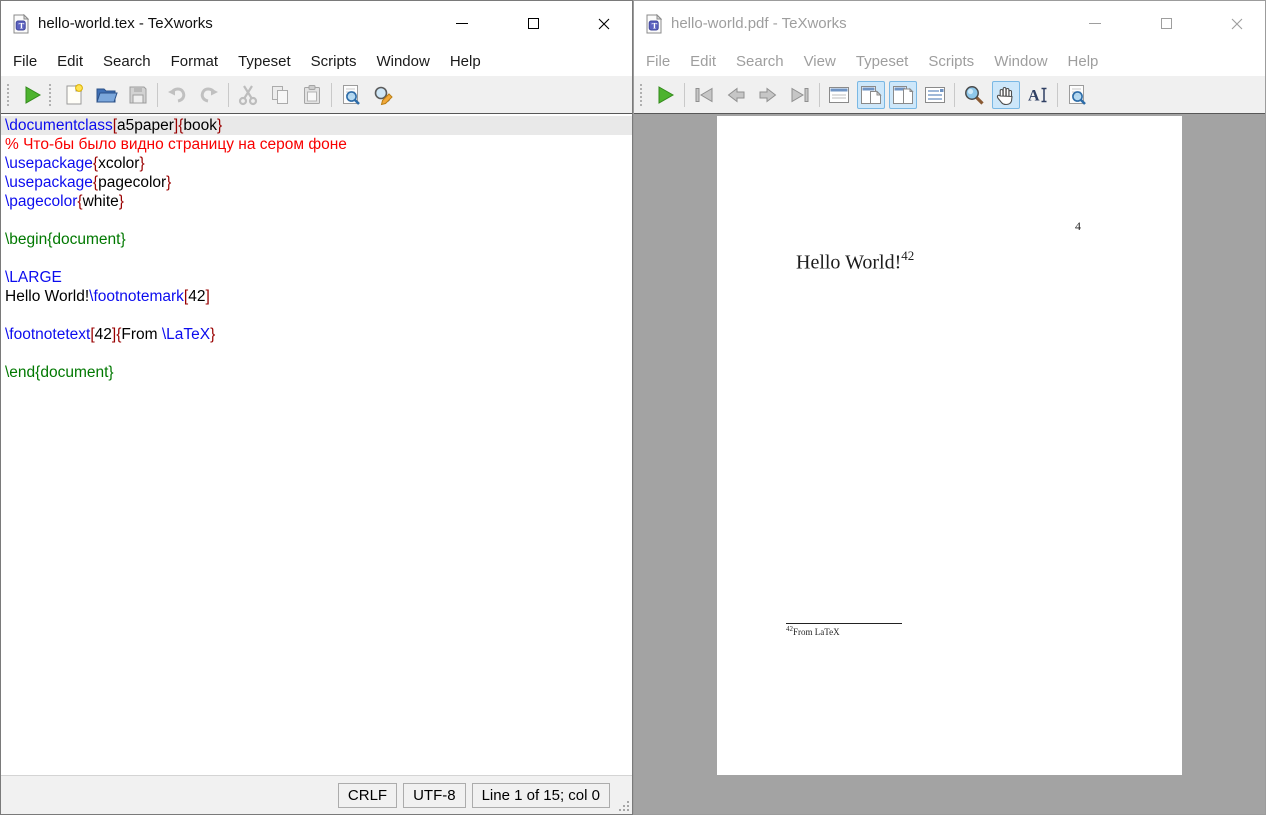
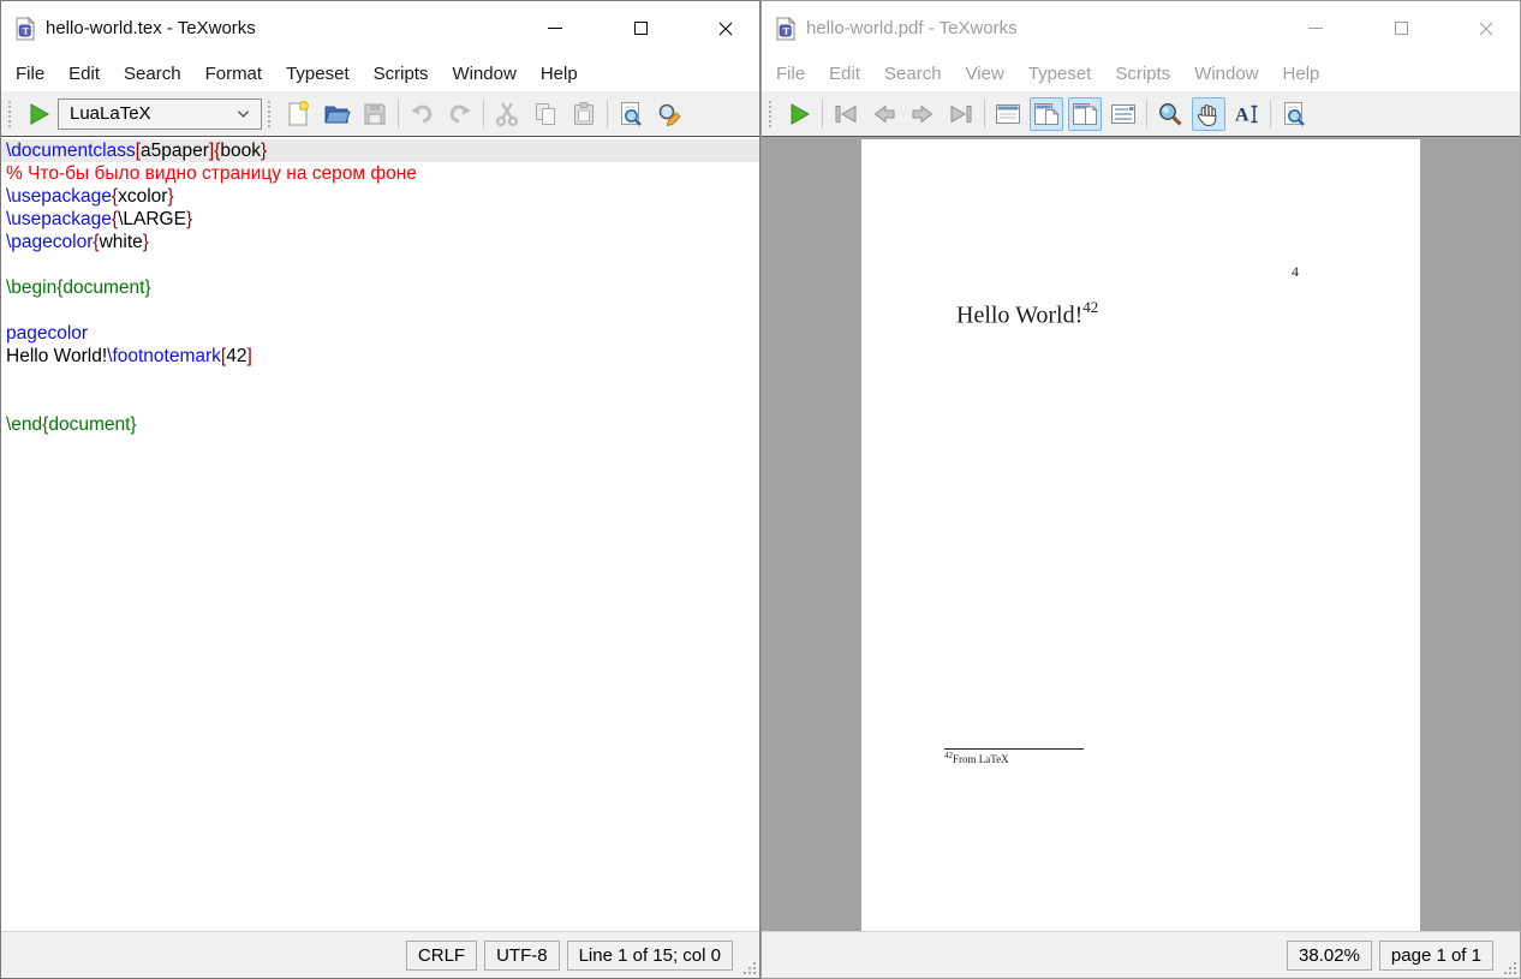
  hello-world.tex - TeXworks
  File
  Edit
  Search
  Format
  Typeset
  Scripts
  Window
  Help
+ LuaLaTeX
  \documentclass[a5paper]{book}
  % Что-бы было видно страницу на сером фоне
  \usepackage{xcolor}
- \usepackage{pagecolor}
+ \usepackage{\LARGE}
  \pagecolor{white}
  \begin{document}
- \LARGE
+ pagecolor
  Hello World!\footnotemark[42]
- \footnotetext[42]{From \LaTeX}
  \end{document}
  CRLF
  UTF-8
  Line 1 of 15; col 0
  hello-world.pdf - TeXworks
  File
  Edit
  Search
  View
  Typeset
  Scripts
  Window
  Help
  4
  Hello World!42
  42From LaTeX
+ 38.02%
+ page 1 of 1
